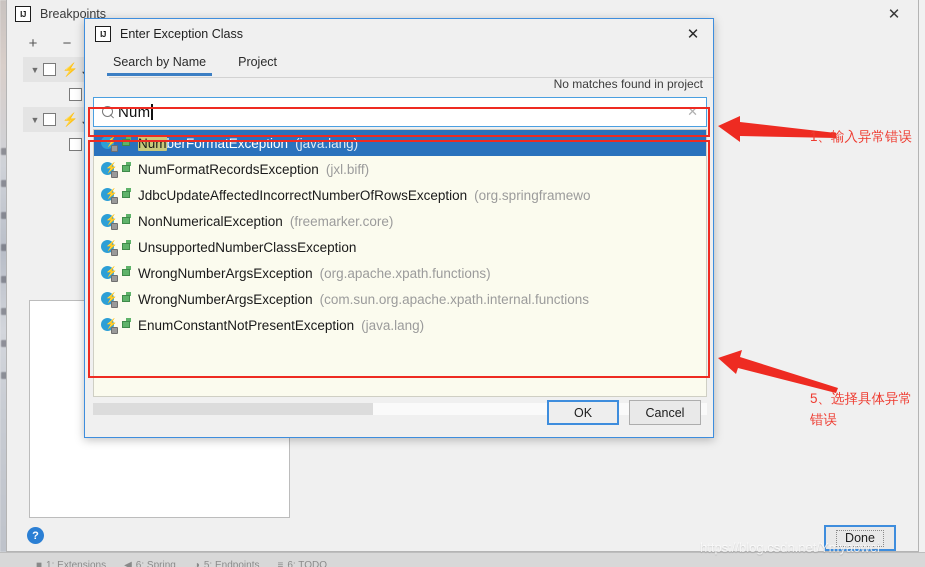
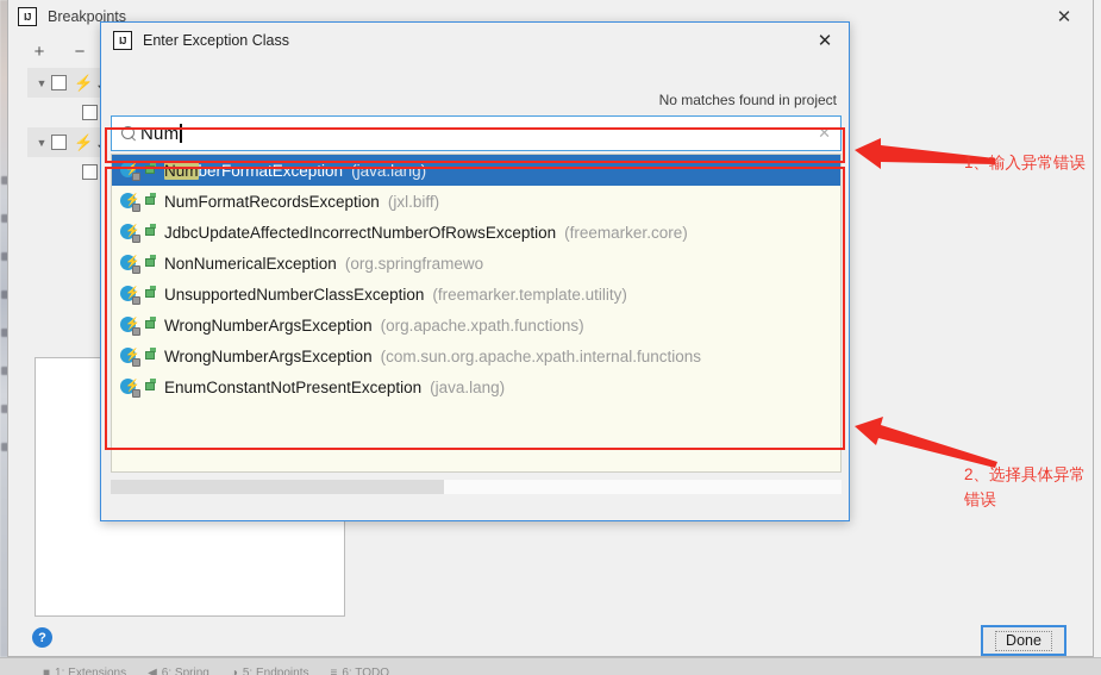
  Breakpoints
  ✕
  +
  −
  ▼
  ⚡
  ▼
  ⚡
  ?
  Done
  ■
  1: Extensions
  ◀
  6: Spring
  ◑
  5: Endpoints
  ≡
  6: TODO
  Enter Exception Class
  ✕
- Search by Name
- Project
  No matches found in project
  Num
  ✕
  ⚡
  NumberFormatException
  (java.lang)
  ⚡
  NumFormatRecordsException
  (jxl.biff)
  ⚡
  JdbcUpdateAffectedIncorrectNumberOfRowsException
- (org.springframewo
+ (freemarker.core)
  ⚡
  NonNumericalException
- (freemarker.core)
+ (org.springframewo
  ⚡
  UnsupportedNumberClassException
+ (freemarker.template.utility)
  ⚡
  WrongNumberArgsException
  (org.apache.xpath.functions)
  ⚡
  WrongNumberArgsException
  (com.sun.org.apache.xpath.internal.functions
  ⚡
  EnumConstantNotPresentException
  (java.lang)
- OK
- Cancel
  1、输入异常错误
- 5、选择具体异常错误
+ 2、选择具体异常错误
- https://blog.csdn.net/Ymyaowei
